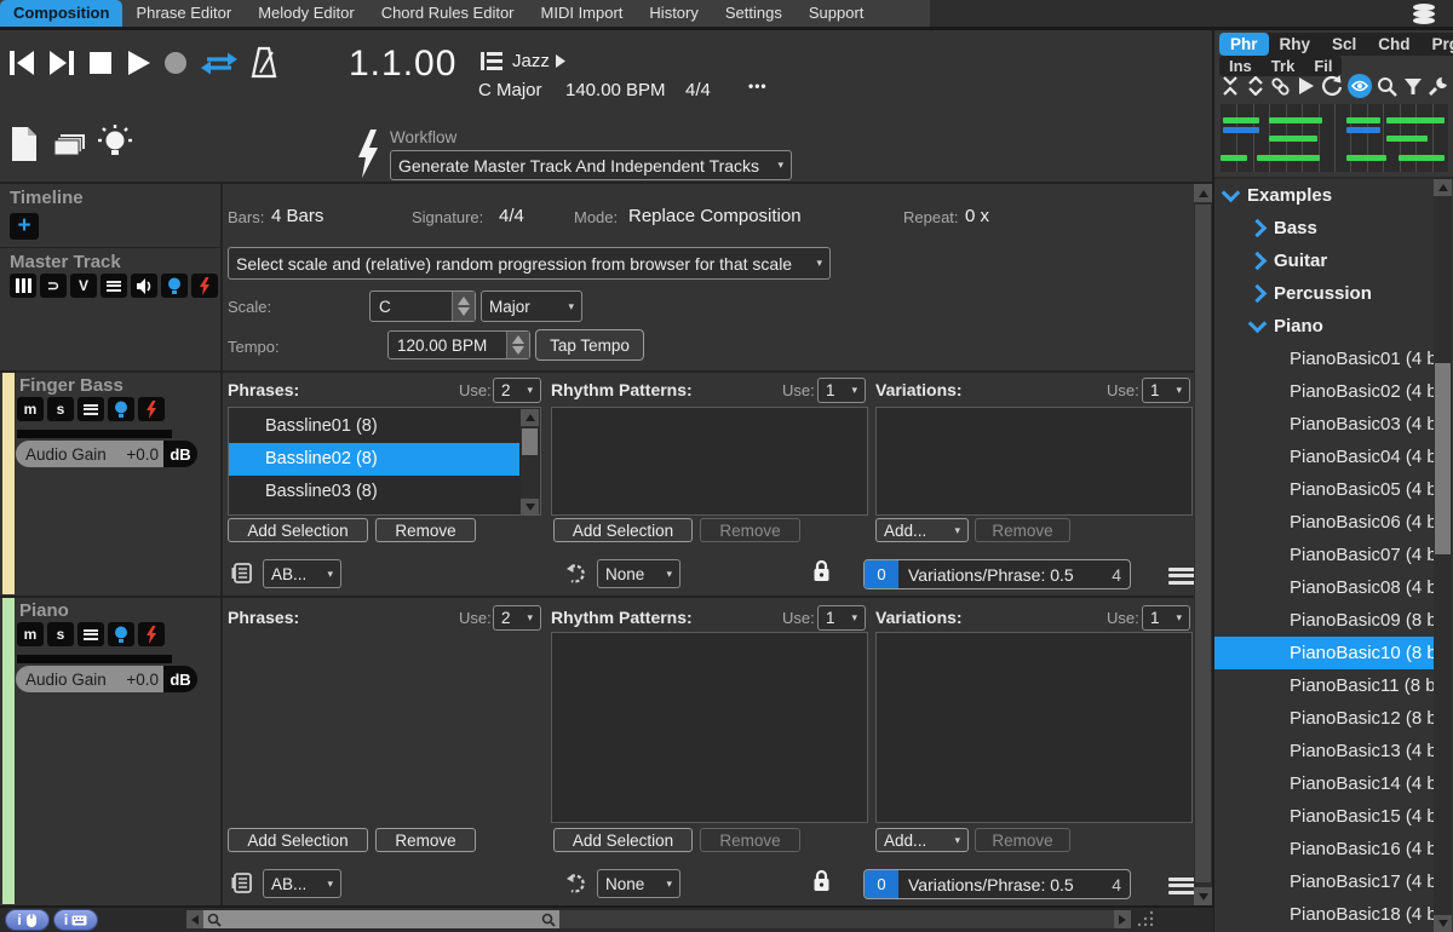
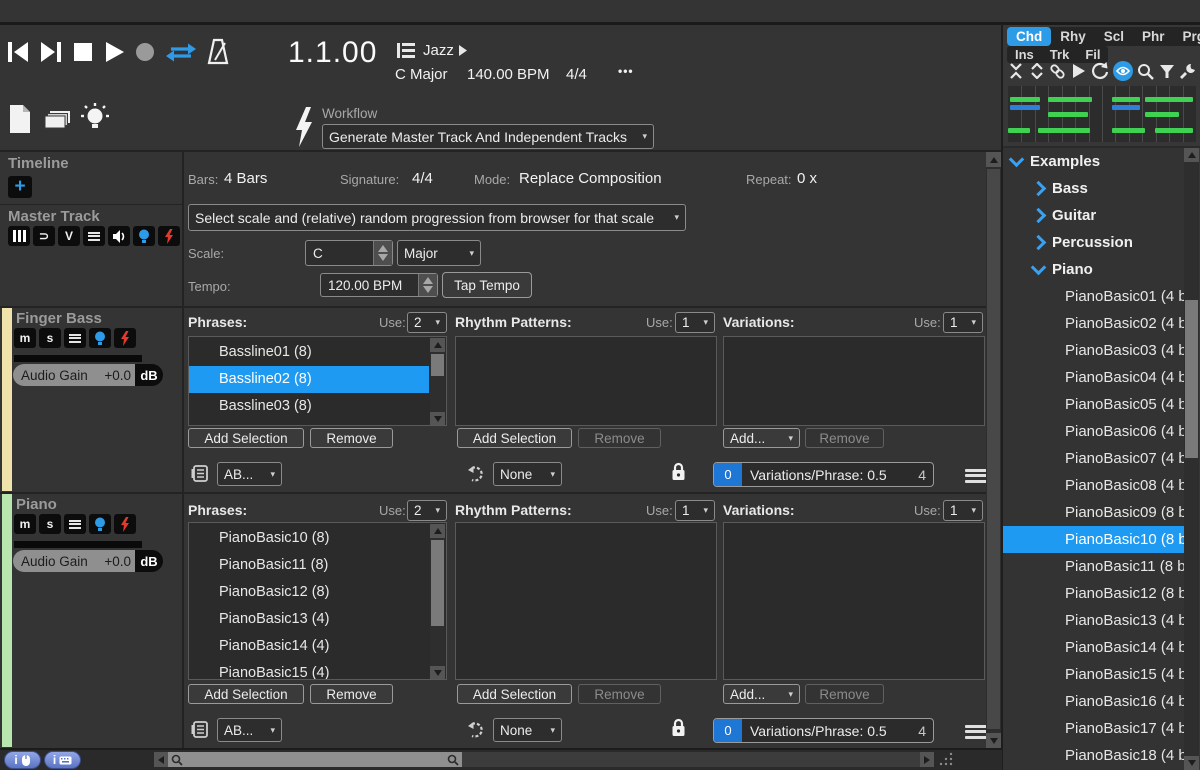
- Composition
- Phrase Editor
- Melody Editor
- Chord Rules Editor
- MIDI Import
- History
- Settings
- Support
  1.1.00
  Jazz
  C Major
  140.00 BPM
  4/4
  •••
  Workflow
  Generate Master Track And Independent Tracks
  ▾
  Timeline
  +
  Master Track
  ⊃
  V
  Finger Bass
  m
  s
  Audio Gain
  +0.0
  dB
  Piano
  m
  s
  Audio Gain
  +0.0
  dB
  Bars:
  4 Bars
  Signature:
  4/4
  Mode:
  Replace Composition
  Repeat:
  0 x
  Select scale and (relative) random progression from browser for that scale
  ▾
  Scale:
  C
  Major
  ▾
  Tempo:
  120.00 BPM
  Tap Tempo
  Phrases:
  Use:
  2
  ▾
  Rhythm Patterns:
  Use:
  1
  ▾
  Variations:
  Use:
  1
  ▾
  Bassline01 (8)
  Bassline02 (8)
  Bassline03 (8)
  Add Selection
  Remove
  Add Selection
  Remove
  Add...
  ▾
  Remove
  AB...
  ▾
  None
  ▾
  0
  Variations/Phrase: 0.5
  4
  Phrases:
  Use:
  2
  ▾
  Rhythm Patterns:
  Use:
  1
  ▾
  Variations:
  Use:
  1
  ▾
+ PianoBasic10 (8)
+ PianoBasic11 (8)
+ PianoBasic12 (8)
+ PianoBasic13 (4)
+ PianoBasic14 (4)
+ PianoBasic15 (4)
  Add Selection
  Remove
  Add Selection
  Remove
  Add...
  ▾
  Remove
  AB...
  ▾
  None
  ▾
  0
  Variations/Phrase: 0.5
  4
- Phr
+ Chd
  Rhy
  Scl
- Chd
+ Phr
  Ins
  Trk
  Fil
  Examples
  Bass
  Guitar
  Percussion
  Piano
  PianoBasic01 (4 b
  PianoBasic02 (4 b
  PianoBasic03 (4 b
  PianoBasic04 (4 b
  PianoBasic05 (4 b
  PianoBasic06 (4 b
  PianoBasic07 (4 b
  PianoBasic08 (4 b
  PianoBasic09 (8 b
  PianoBasic10 (8 b
  PianoBasic11 (8 b
  PianoBasic12 (8 b
  PianoBasic13 (4 b
  PianoBasic14 (4 b
  PianoBasic15 (4 b
  PianoBasic16 (4 b
  PianoBasic17 (4 b
  PianoBasic18 (4 b
  i
  i
